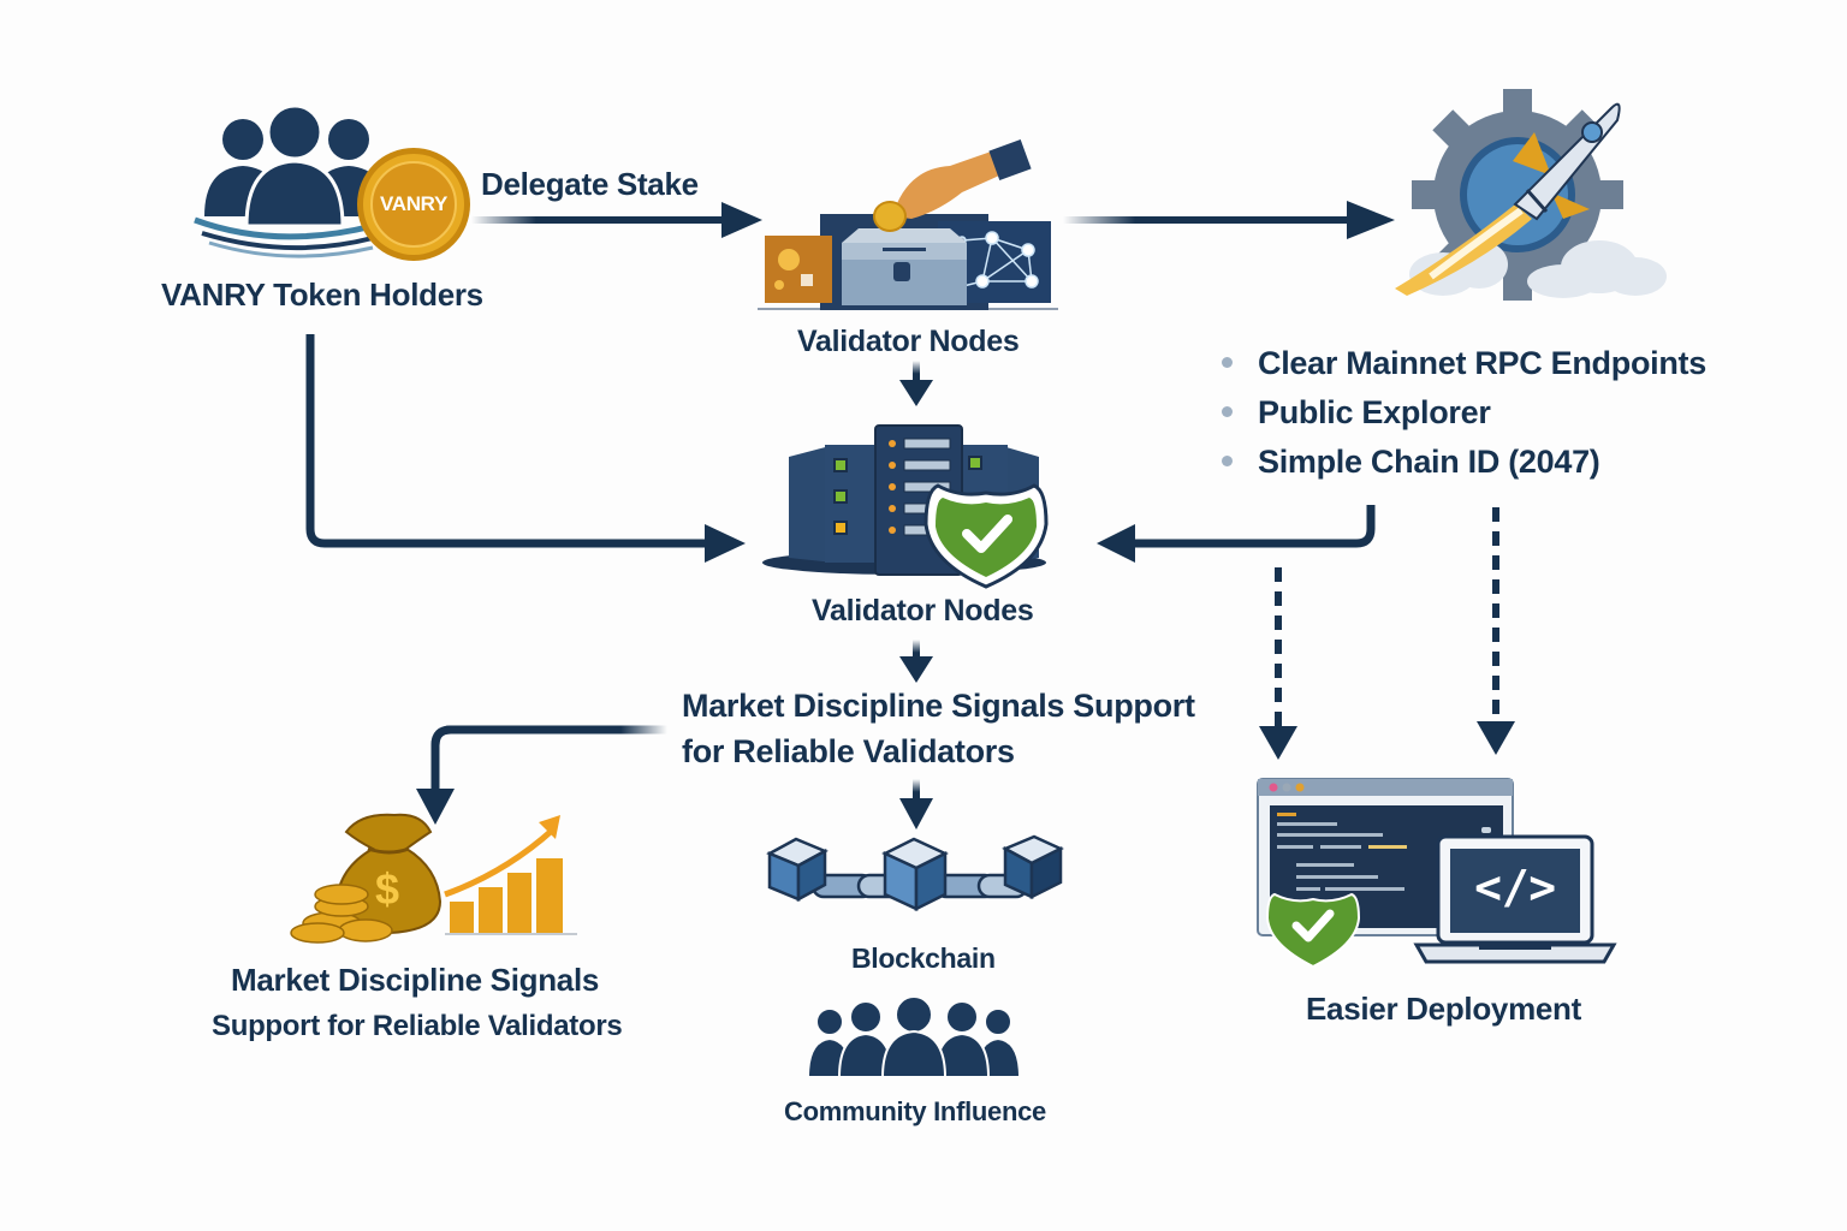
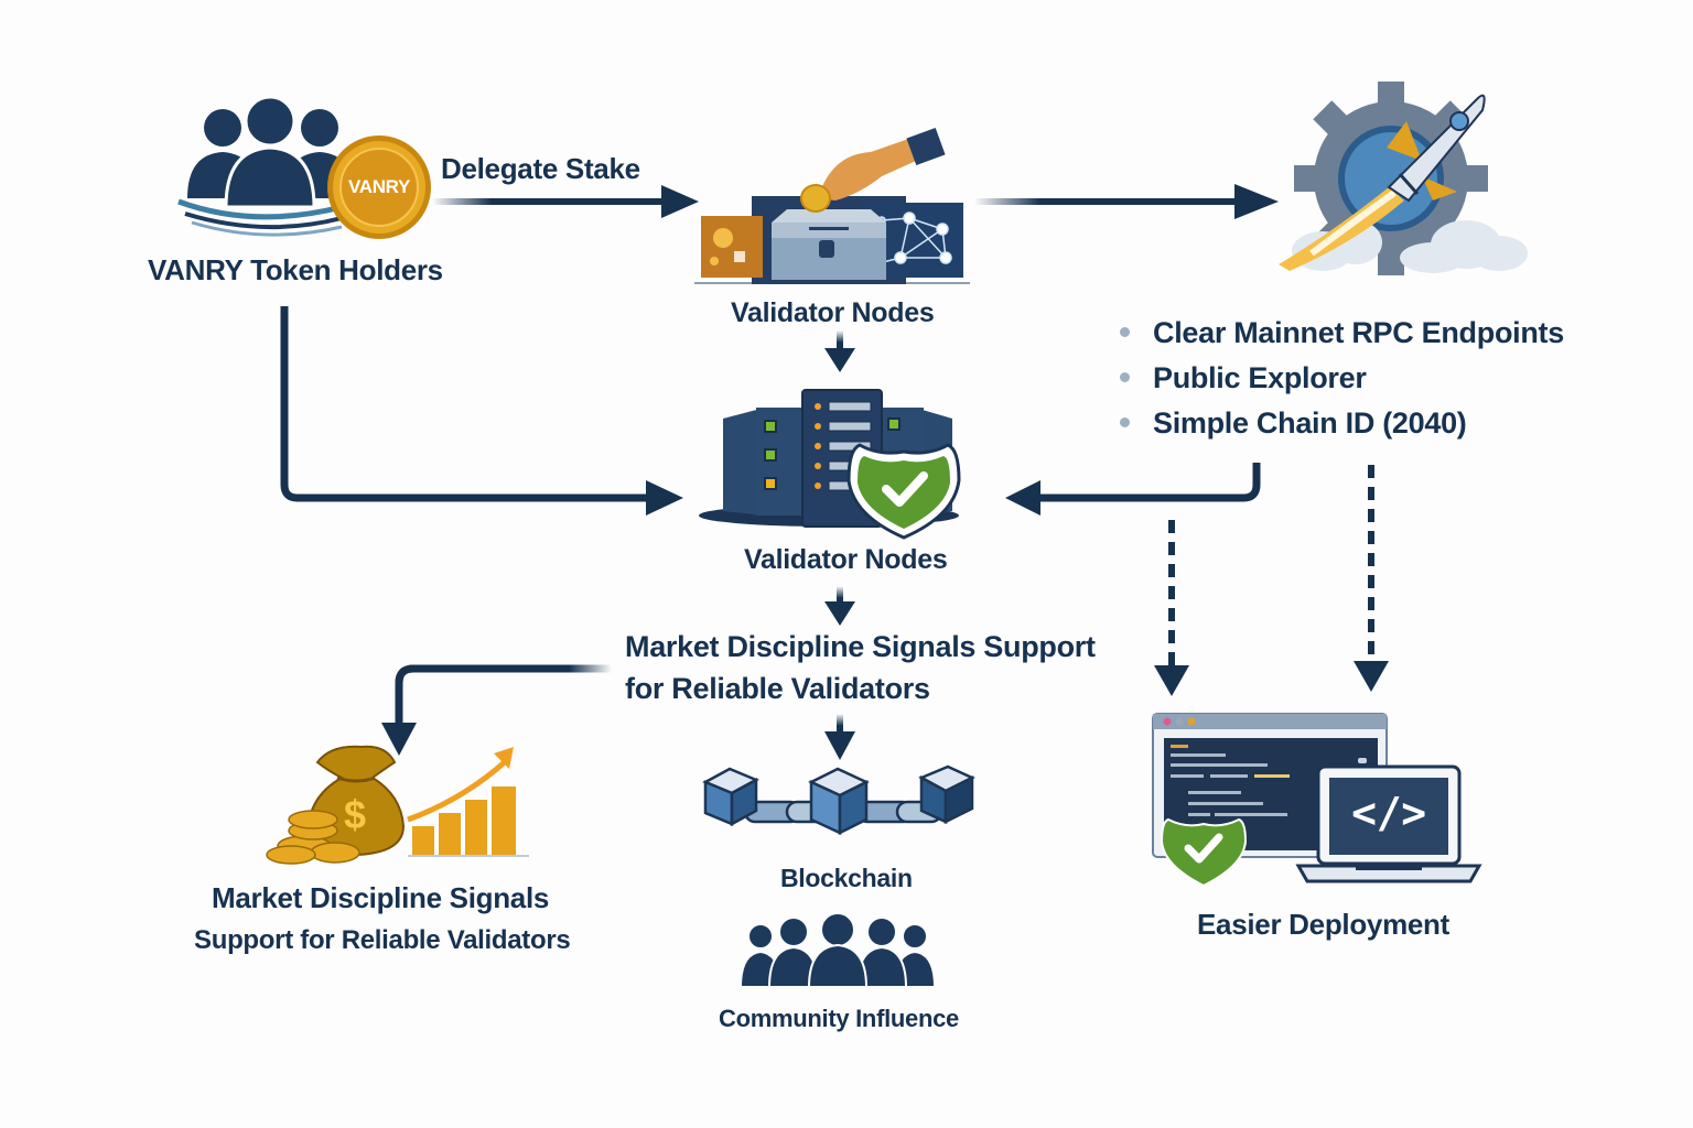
  VANRY
  VANRY Token Holders
  Delegate Stake
  Validator Nodes
  Clear Mainnet RPC Endpoints
  Public Explorer
- Simple Chain ID (2047)
+ Simple Chain ID (2040)
  Validator Nodes
  Market Discipline Signals Support
  for Reliable Validators
  $
  Market Discipline Signals
  Support for Reliable Validators
  Blockchain
  Community Influence
  </>
  Easier Deployment
